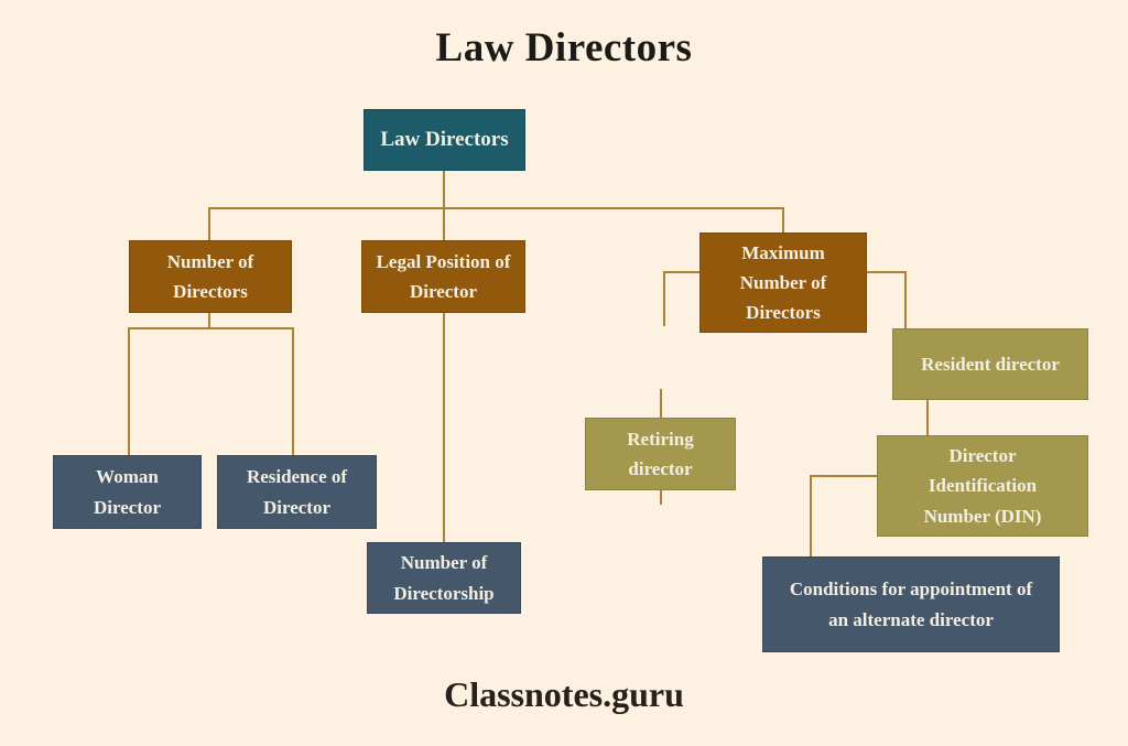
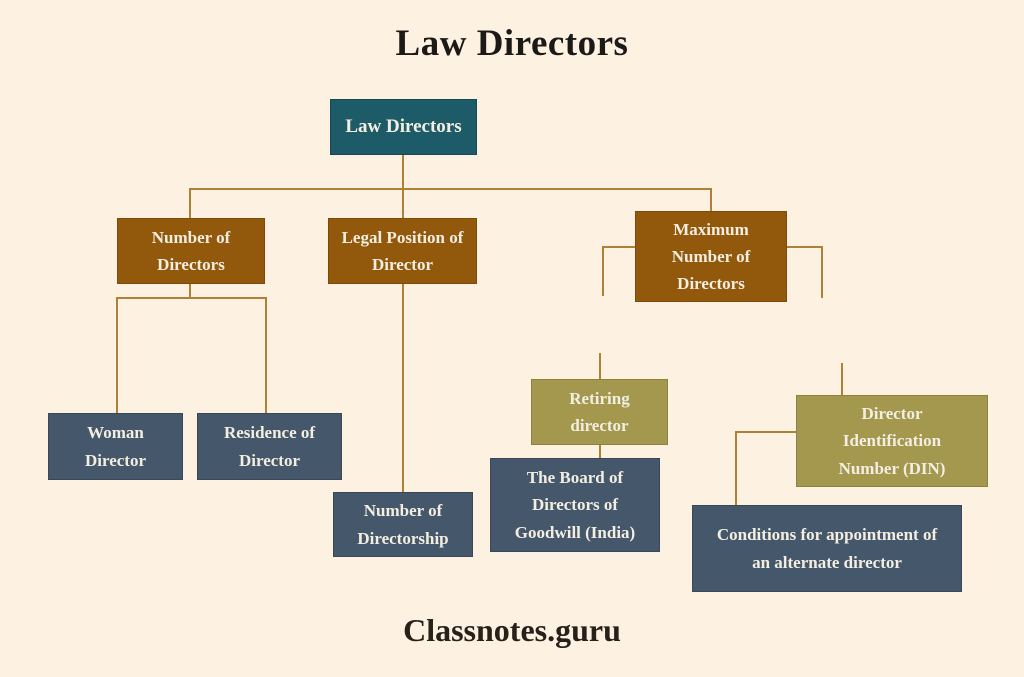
  Law Directors
  Law Directors
  Number of
  Directors
  Legal Position of
  Director
  Maximum
  Number of
  Directors
- Resident director
  Retiring
  director
  Director
  Identification
  Number (DIN)
  Woman
  Director
  Residence of
  Director
  Number of
  Directorship
+ The Board of
+ Directors of
+ Goodwill (India)
  Conditions for appointment of
  an alternate director
  Classnotes.guru
